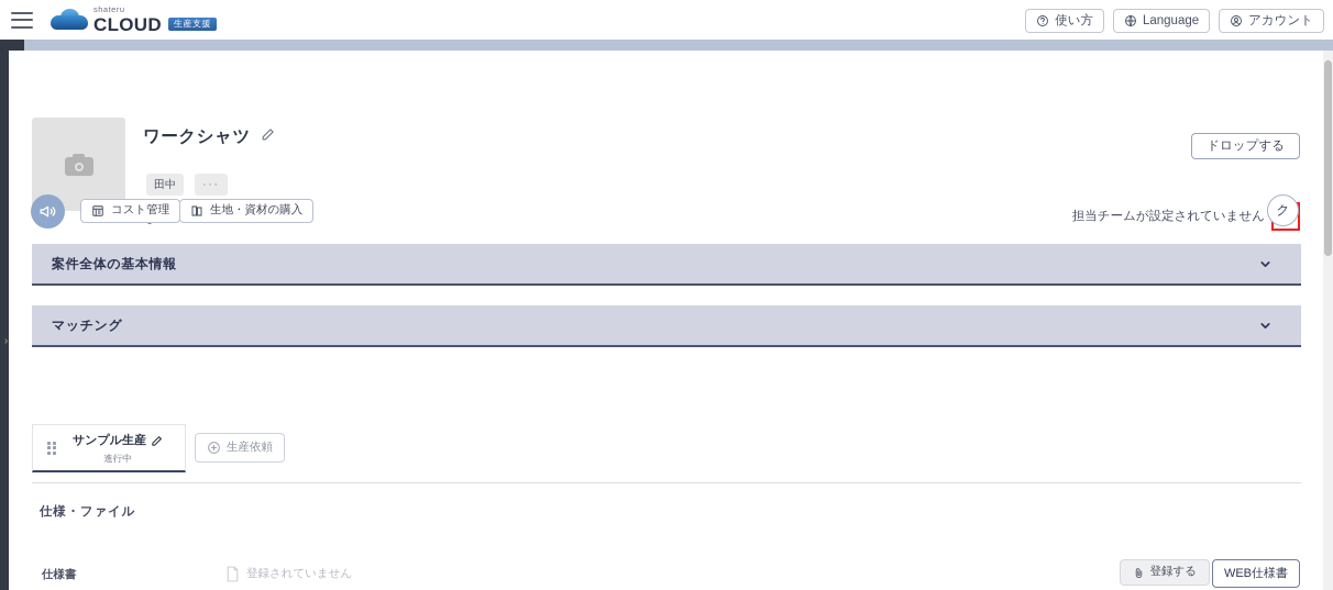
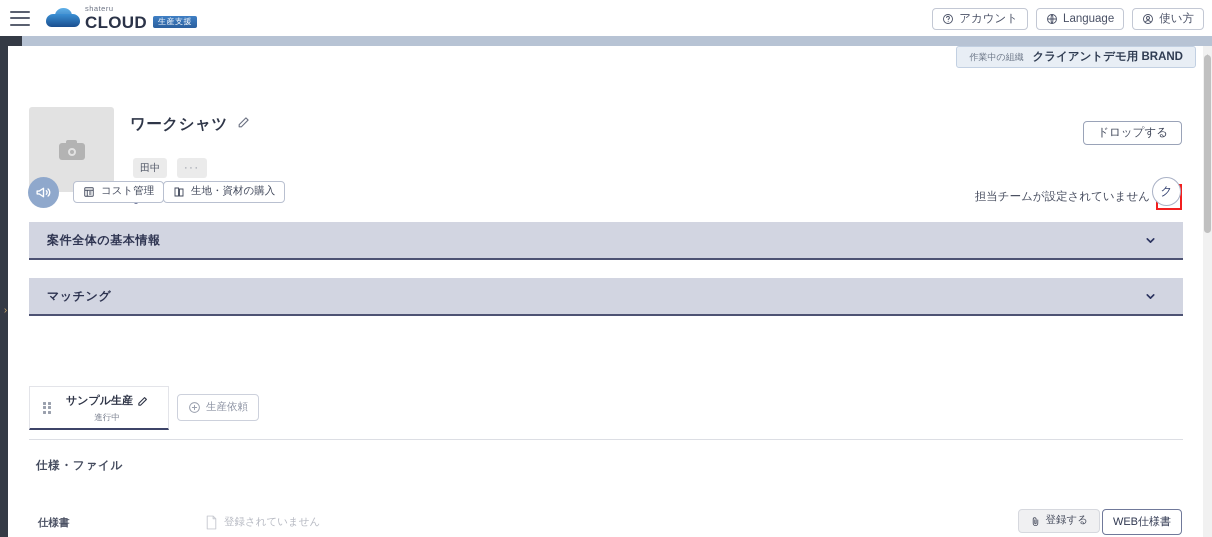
  shateru
  CLOUD
  生産支援
- 使い方
+ アカウント
  Language
- アカウント
+ 使い方
  ›
+ 作業中の組織
+ クライアントデモ用 BRAND
  ワークシャツ
  田中
  ···
  ドロップする
  担当チームが設定されていません
  コスト管理
  生地・資材の購入
  ク
  案件全体の基本情報
  マッチング
  サンプル生産
  進行中
  生産依頼
  仕様・ファイル
  仕様書
  登録されていません
  登録する
  WEB仕様書
